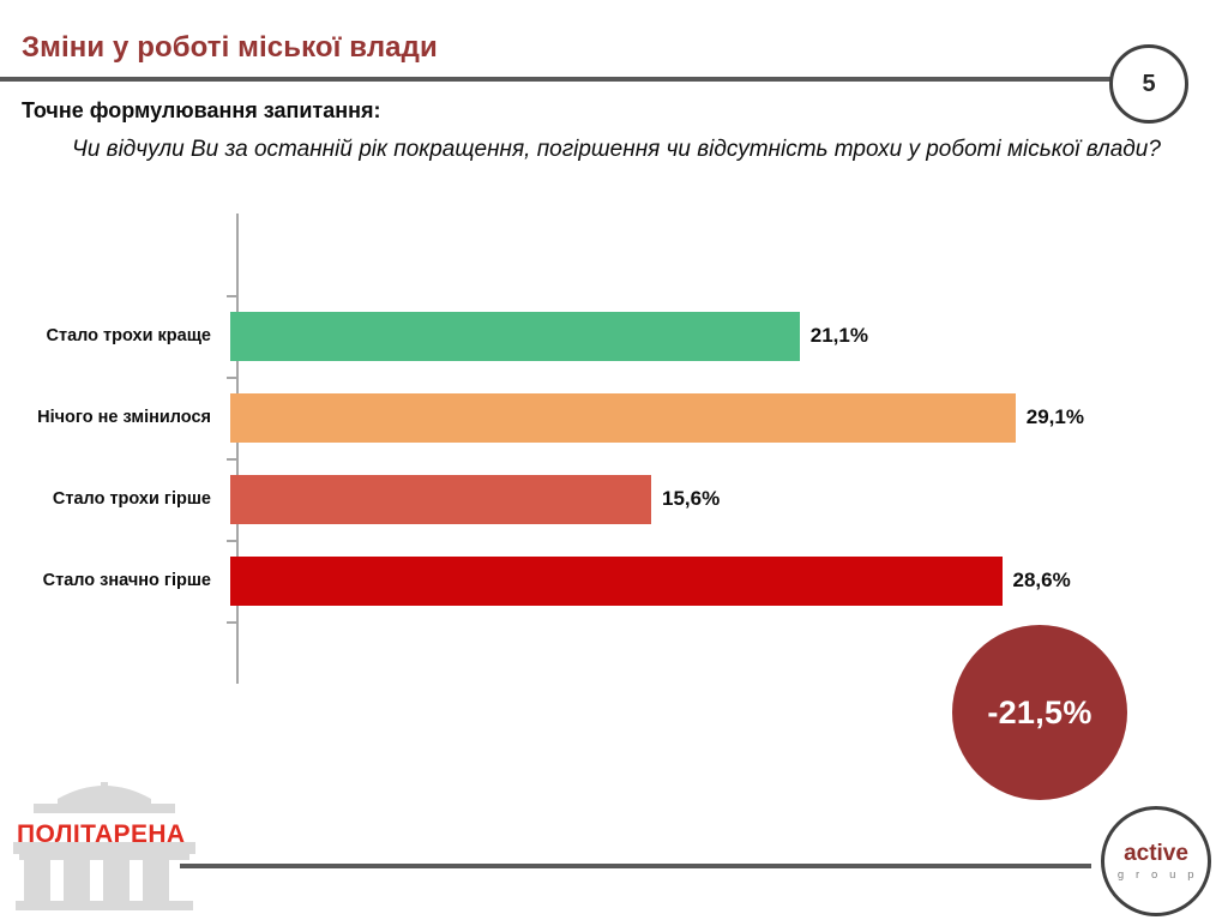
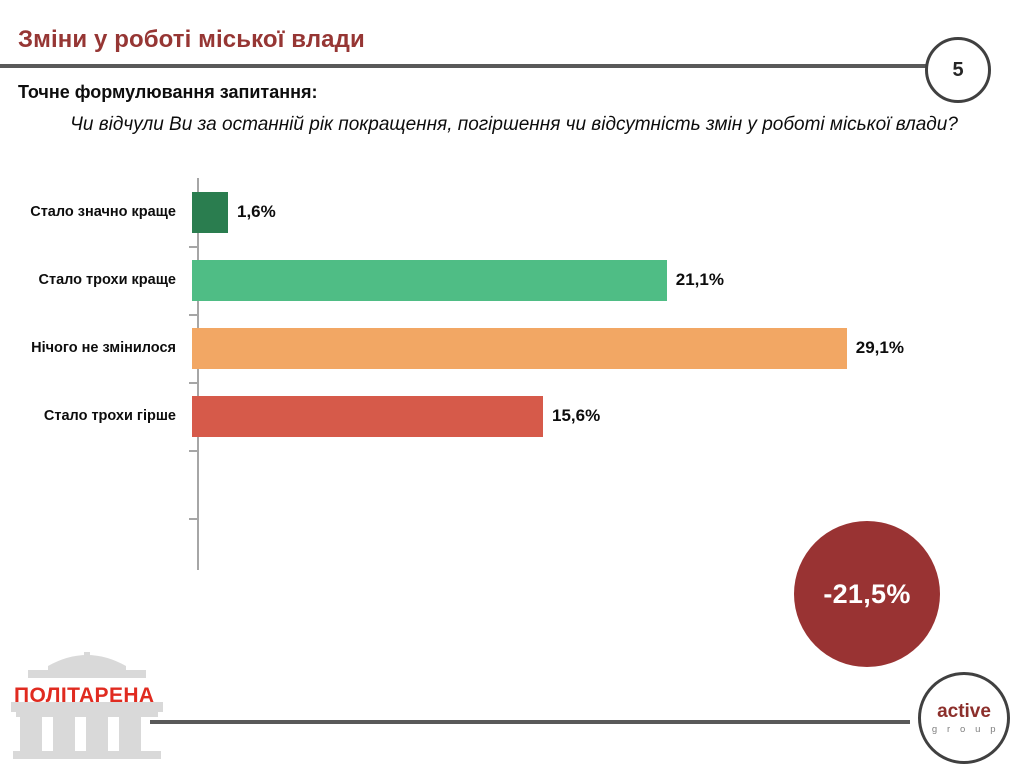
  Зміни у роботі міської влади
  5
  Точне формулювання запитання:
- Чи відчули Ви за останній рік покращення, погіршення чи відсутність трохи у роботі міської влади?
+ Чи відчули Ви за останній рік покращення, погіршення чи відсутність змін у роботі міської влади?
+ Стало значно краще
+ 1,6%
  Стало трохи краще
  21,1%
  Нічого не змінилося
  29,1%
  Стало трохи гірше
  15,6%
- Стало значно гірше
- 28,6%
  -21,5%
  ПОЛІТАРЕНА
  active
  g r o u p
